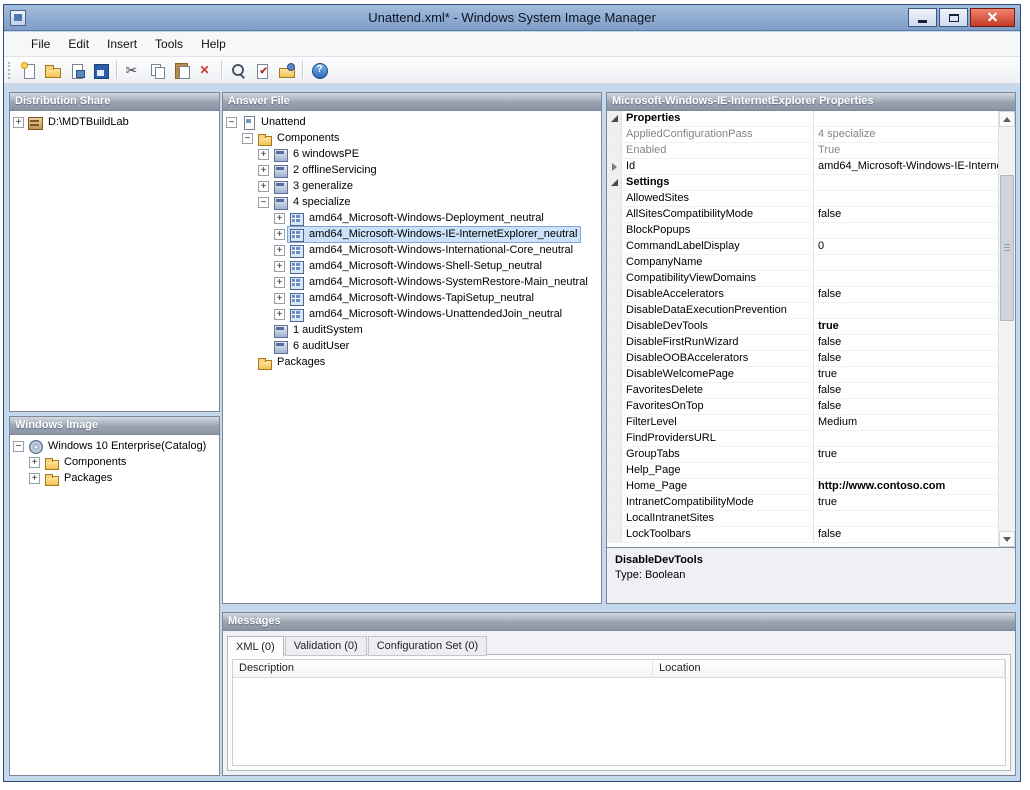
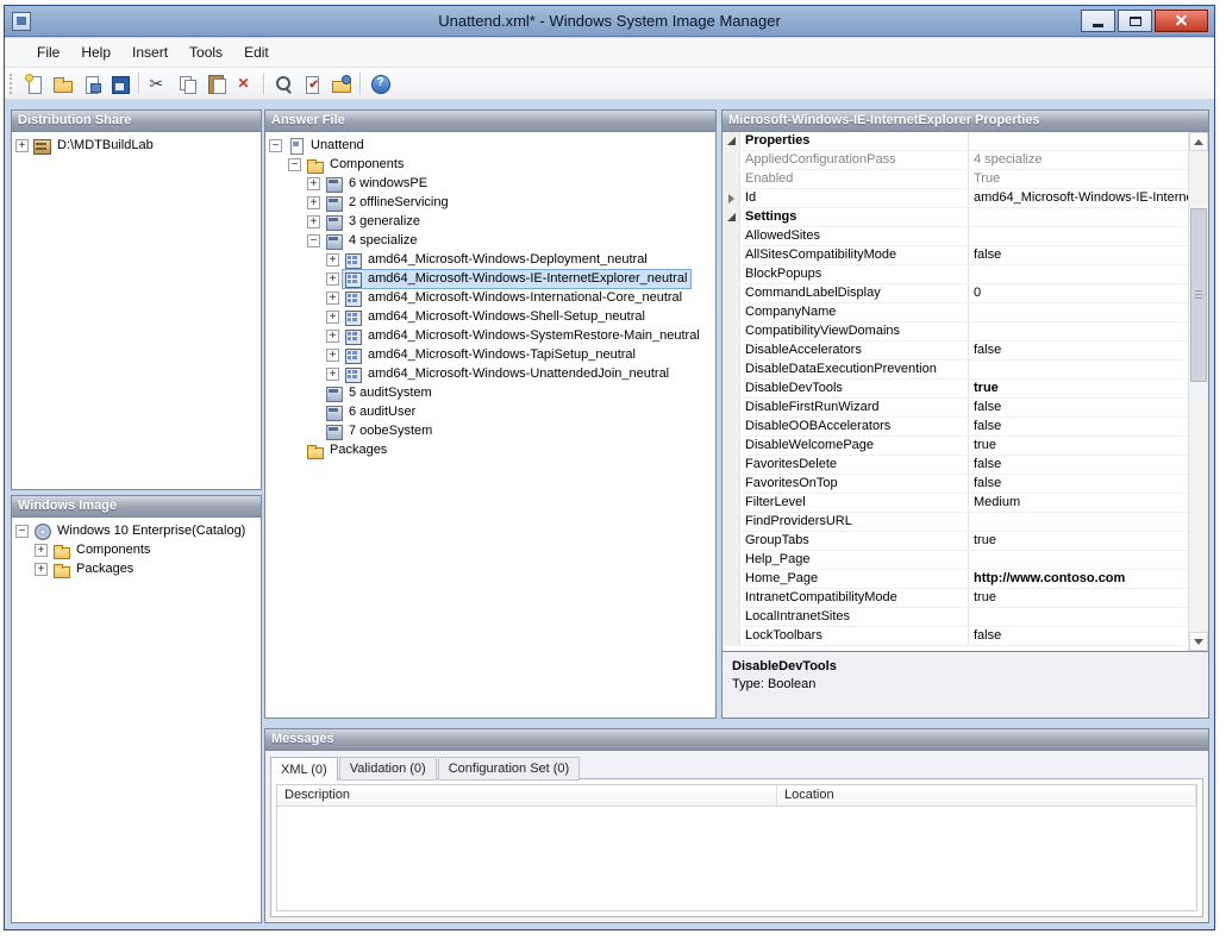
  Unattend.xml* - Windows System Image Manager
  File
- Edit
+ Help
  Insert
  Tools
- Help
+ Edit
  Distribution Share
  +
  D:\MDTBuildLab
  Windows Image
  −
  Windows 10 Enterprise(Catalog)
  +
  Components
  +
  Packages
  Answer File
  −
  Unattend
  −
  Components
  +
  6 windowsPE
  +
  2 offlineServicing
  +
  3 generalize
  −
  4 specialize
  +
  amd64_Microsoft-Windows-Deployment_neutral
  +
  amd64_Microsoft-Windows-IE-InternetExplorer_neutral
  +
  amd64_Microsoft-Windows-International-Core_neutral
  +
  amd64_Microsoft-Windows-Shell-Setup_neutral
  +
  amd64_Microsoft-Windows-SystemRestore-Main_neutral
  +
  amd64_Microsoft-Windows-TapiSetup_neutral
  +
  amd64_Microsoft-Windows-UnattendedJoin_neutral
- 1 auditSystem
+ 5 auditSystem
  6 auditUser
+ 7 oobeSystem
  Packages
  Microsoft-Windows-IE-InternetExplorer Properties
  Properties
  AppliedConfigurationPass
  4 specialize
  Enabled
  True
  Id
  amd64_Microsoft-Windows-IE-Intern
  Settings
  AllowedSites
  AllSitesCompatibilityMode
  false
  BlockPopups
  CommandLabelDisplay
  0
  CompanyName
  CompatibilityViewDomains
  DisableAccelerators
  false
  DisableDataExecutionPrevention
  DisableDevTools
  true
  DisableFirstRunWizard
  false
  DisableOOBAccelerators
  false
  DisableWelcomePage
  true
  FavoritesDelete
  false
  FavoritesOnTop
  false
  FilterLevel
  Medium
  FindProvidersURL
  GroupTabs
  true
  Help_Page
  Home_Page
  http://www.contoso.com
  IntranetCompatibilityMode
  true
  LocalIntranetSites
  LockToolbars
  false
  DisableDevTools
  Type: Boolean
  Messages
  XML (0)
  Validation (0)
  Configuration Set (0)
  Description
  Location
